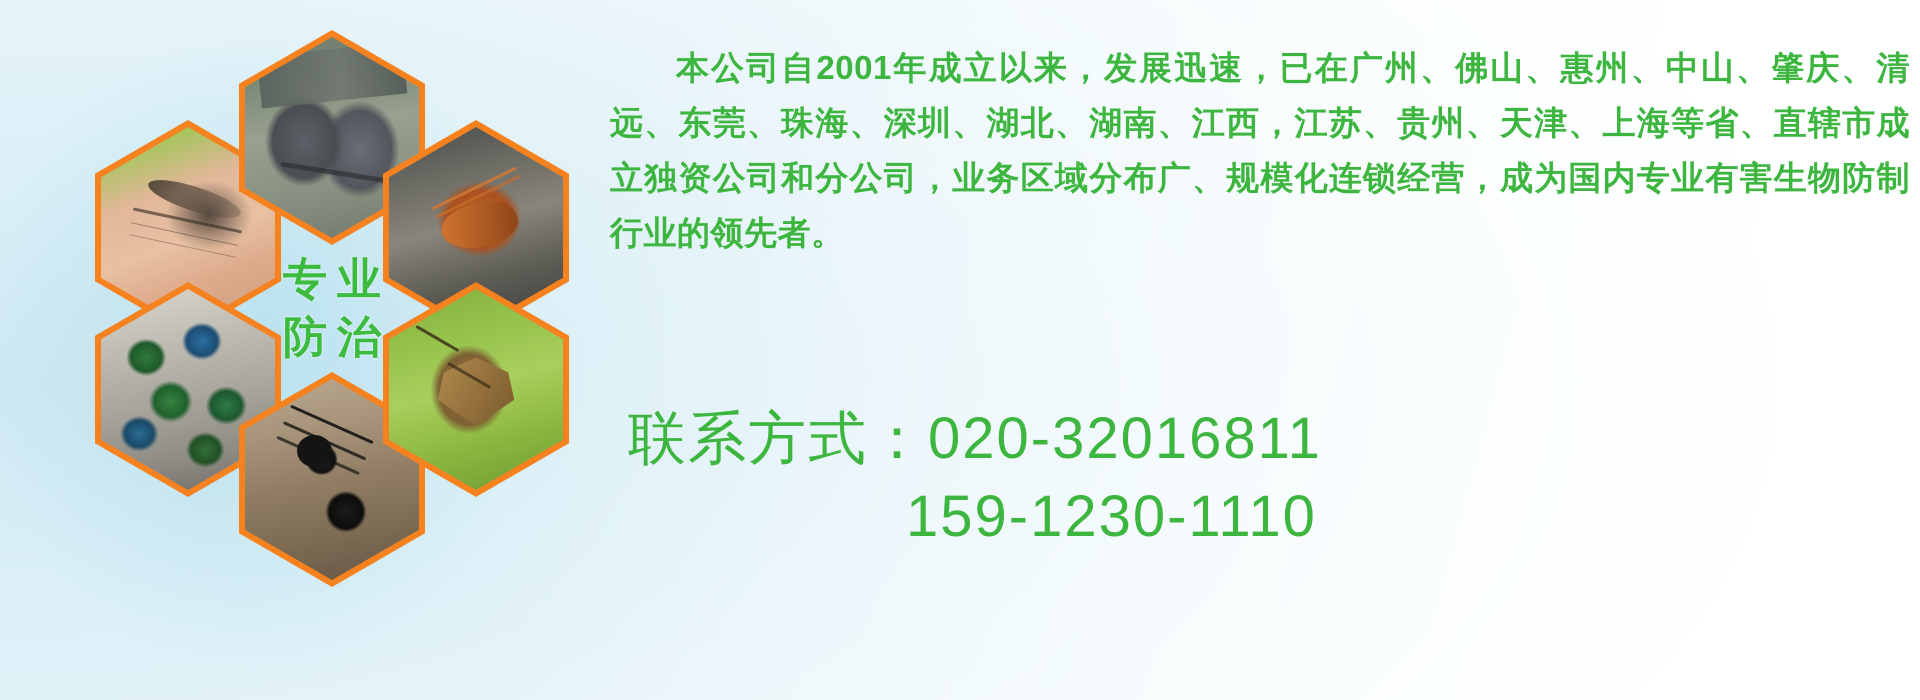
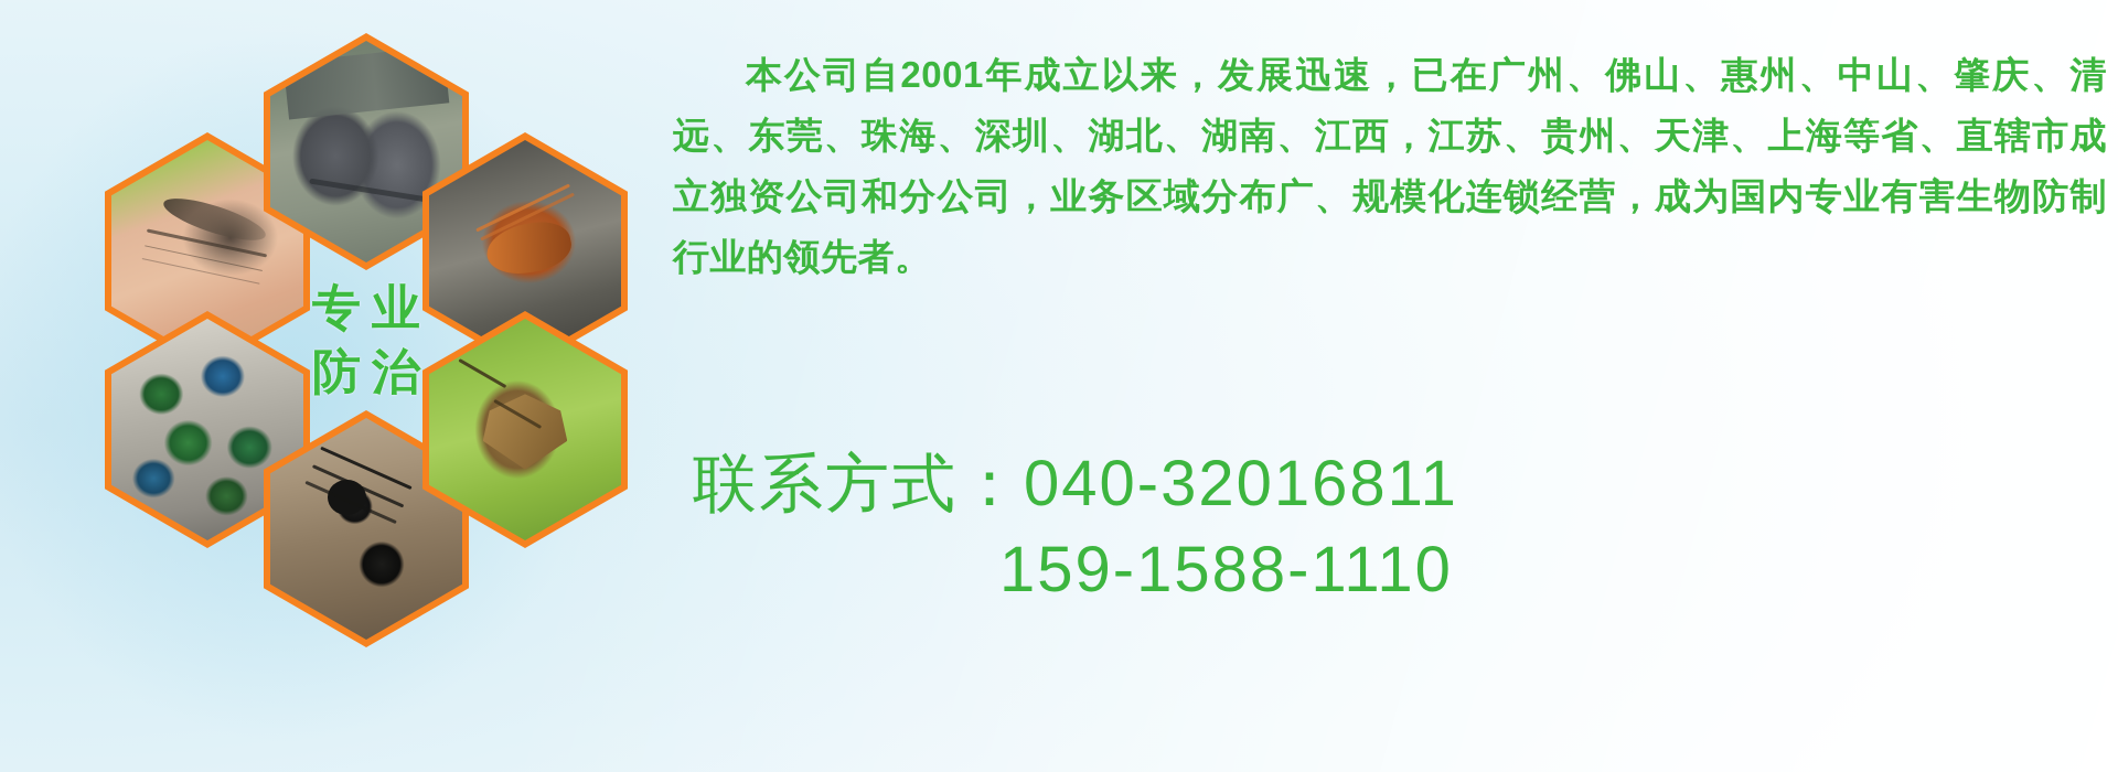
  专业
  防治
  本公司自2001年成立以来，发展迅速，已在广州、佛山、惠州、中山、肇庆、清远、东莞、珠海、深圳、湖北、湖南、江西，江苏、贵州、天津、上海等省、直辖市成立独资公司和分公司，业务区域分布广、规模化连锁经营，成为国内专业有害生物防制行业的领先者。
- 联系方式：020-32016811
+ 联系方式：040-32016811
- 159-1230-1110
+ 159-1588-1110
